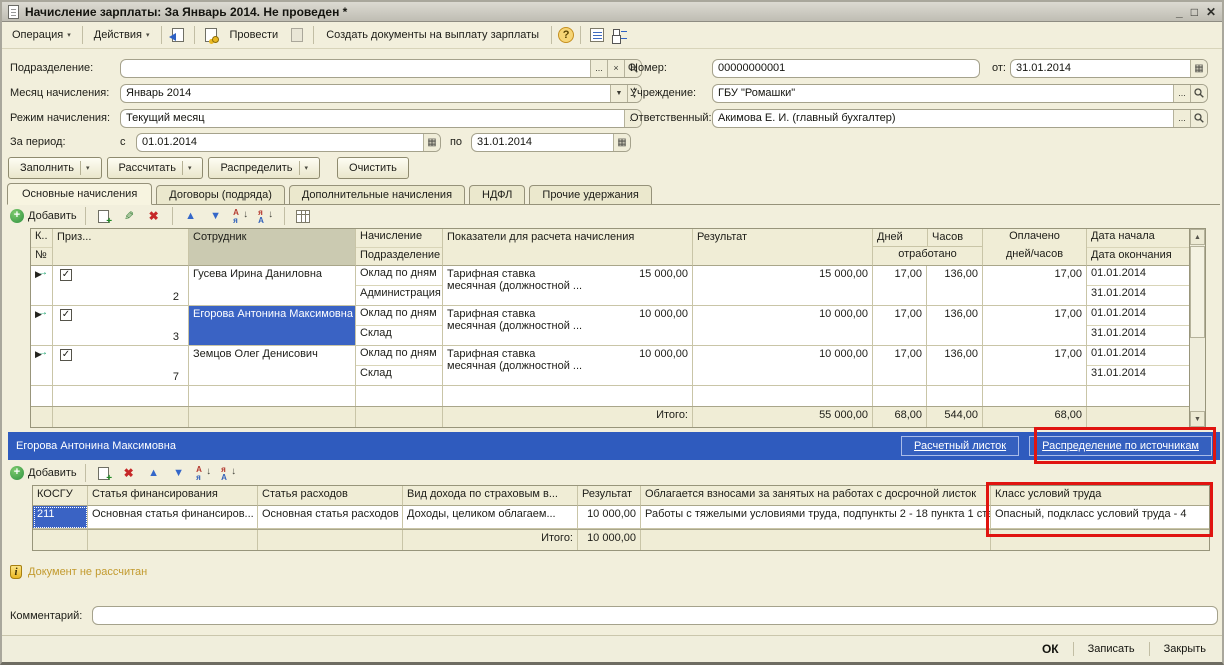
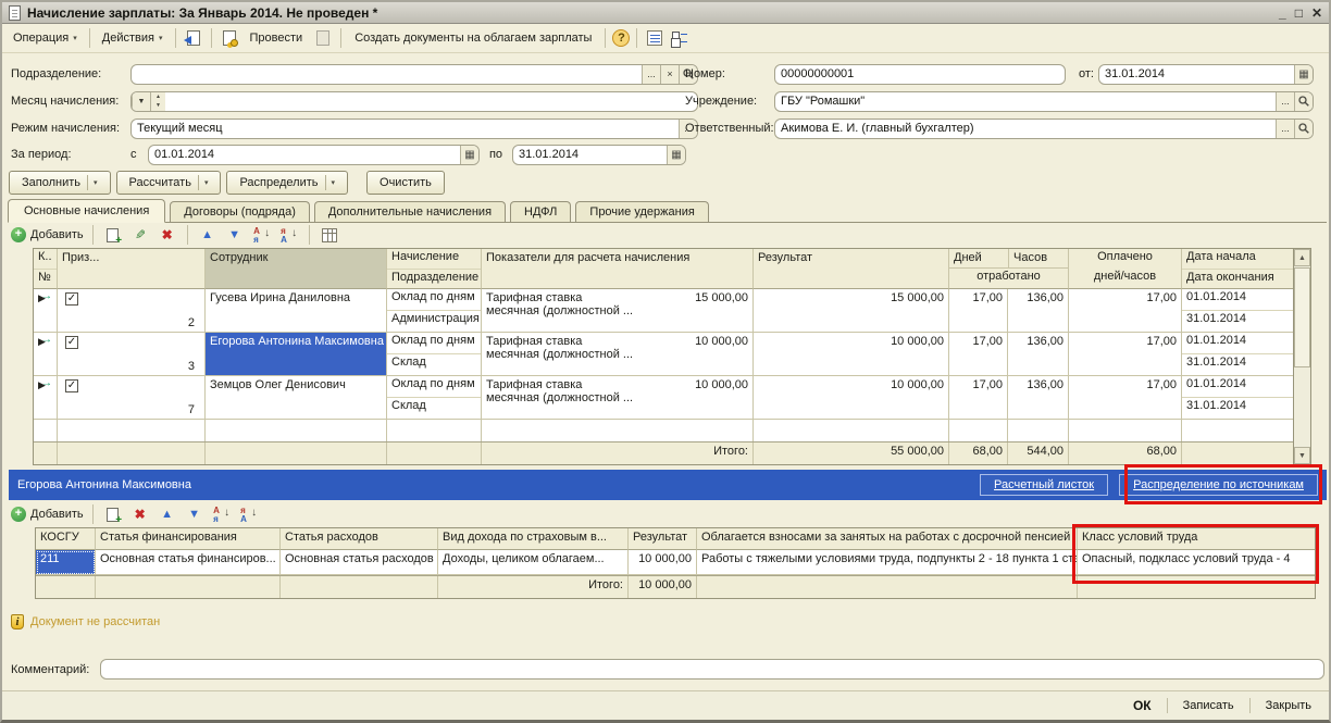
  Начисление зарплаты: За Январь 2014. Не проведен *
  _
  □
  ✕
  Операция
  Действия
  Провести
- Создать документы на выплату зарплаты
+ Создать документы на облагаем зарплаты
  ?
  Подразделение:
  ...
  ×
  Месяц начисления:
- Январь 2014
  Режим начисления:
  Текущий месяц
  ...
  За период:
  с
  01.01.2014
  ▦
  по
  31.01.2014
  ▦
  Номер:
  00000000001
  от:
  31.01.2014
  ▦
  Учреждение:
  ГБУ "Ромашки"
  ...
  Ответственный:
  Акимова Е. И. (главный бухгалтер)
  ...
  Заполнить
  Рассчитать
  Распределить
  Очистить
  Основные начисления
  Договоры (подряда)
  Дополнительные начисления
  НДФЛ
  Прочие удержания
  +
  Добавить
  ✖
  ▲
  ▼
  А
  я
  ↓
  я
  А
  ↓
  К..
  №
  Приз...
  Сотрудник
  Начисление
  Подразделение
  Показатели для расчета начисления
  Результат
  Дней
  Часов
  отработано
  Оплачено
  дней/часов
  Дата начала
  Дата окончания
  ▶
  →
  ✓
  2
  Гусева Ирина Даниловна
  Оклад по дням
  Администрация
  Тарифная ставка
  месячная (должностной ...
  15 000,00
  15 000,00
  17,00
  136,00
  17,00
  01.01.2014
  31.01.2014
  ▶
  →
  ✓
  3
  Егорова Антонина Максимовна
  Оклад по дням
  Склад
  Тарифная ставка
  месячная (должностной ...
  10 000,00
  10 000,00
  17,00
  136,00
  17,00
  01.01.2014
  31.01.2014
  ▶
  →
  ✓
  7
  Земцов Олег Денисович
  Оклад по дням
  Склад
  Тарифная ставка
  месячная (должностной ...
  10 000,00
  10 000,00
  17,00
  136,00
  17,00
  01.01.2014
  31.01.2014
  Итого:
  55 000,00
  68,00
  544,00
  68,00
  Егорова Антонина Максимовна
  Расчетный листок
  Распределение по источникам
  +
  Добавить
  ✖
  ▲
  ▼
  А
  я
  ↓
  я
  А
  ↓
  КОСГУ
  Статья финансирования
  Статья расходов
  Вид дохода по страховым в...
  Результат
- Облагается взносами за занятых на работах с досрочной листок
+ Облагается взносами за занятых на работах с досрочной пенсией
  Класс условий труда
  211
  Основная статья финансиров...
  Основная статья расходов
  Доходы, целиком облагаем...
  10 000,00
  Работы с тяжелыми условиями труда, подпункты 2 - 18 пункта 1 ста
  Опасный, подкласс условий труда - 4
  Итого:
  10 000,00
  i
  Документ не рассчитан
  Комментарий:
  ОК
  Записать
  Закрыть
